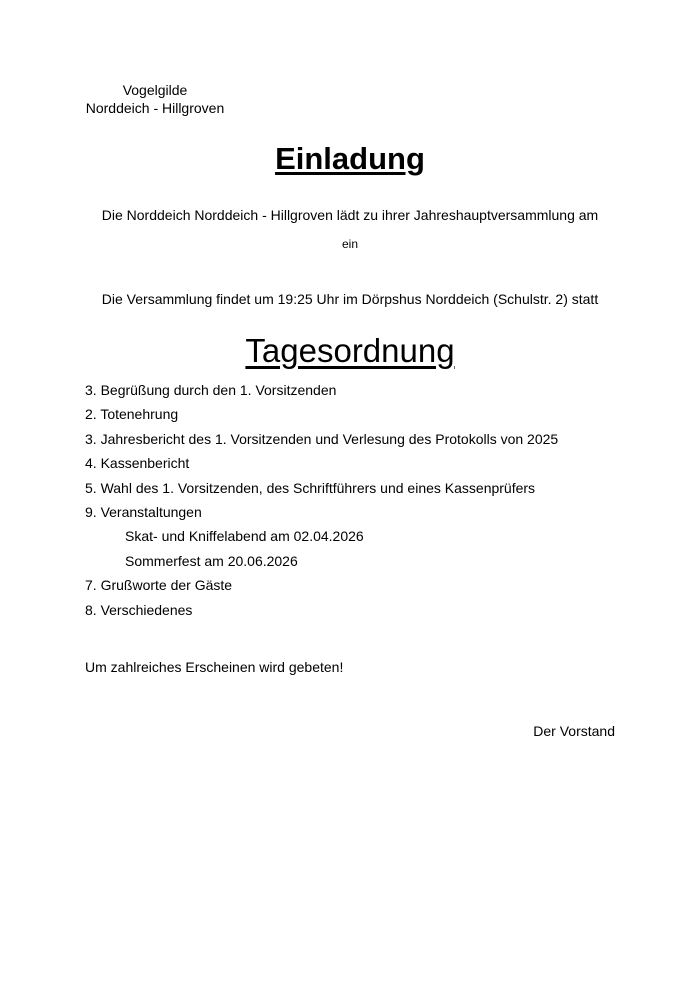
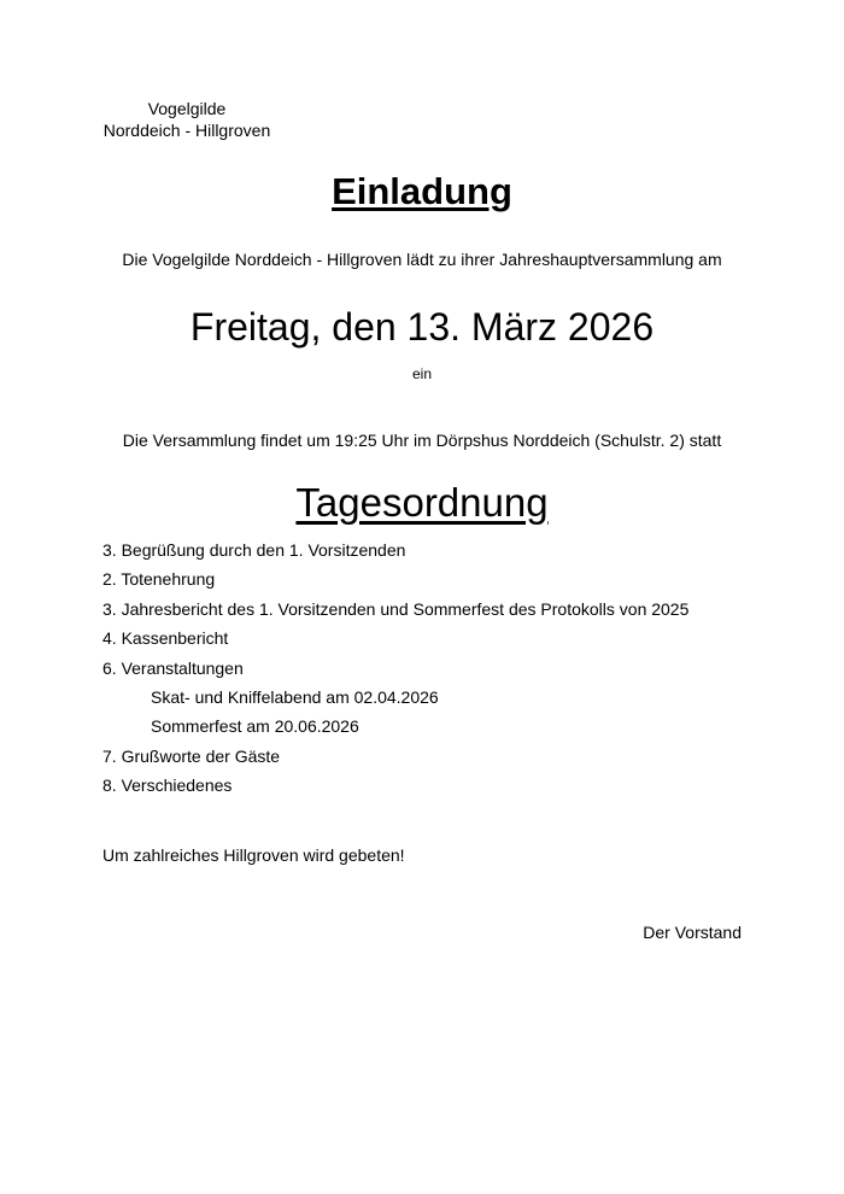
  Vogelgilde
  Norddeich - Hillgroven
  Einladung
- Die Norddeich Norddeich - Hillgroven lädt zu ihrer Jahreshauptversammlung am
+ Die Vogelgilde Norddeich - Hillgroven lädt zu ihrer Jahreshauptversammlung am
+ Freitag, den 13. März 2026
  ein
  Die Versammlung findet um 19:25 Uhr im Dörpshus Norddeich (Schulstr. 2) statt
  Tagesordnung
  3. Begrüßung durch den 1. Vorsitzenden
  2. Totenehrung
- 3. Jahresbericht des 1. Vorsitzenden und Verlesung des Protokolls von 2025
+ 3. Jahresbericht des 1. Vorsitzenden und Sommerfest des Protokolls von 2025
  4. Kassenbericht
- 5. Wahl des 1. Vorsitzenden, des Schriftführers und eines Kassenprüfers
- 9. Veranstaltungen
+ 6. Veranstaltungen
  Skat- und Kniffelabend am 02.04.2026
  Sommerfest am 20.06.2026
  7. Grußworte der Gäste
  8. Verschiedenes
- Um zahlreiches Erscheinen wird gebeten!
+ Um zahlreiches Hillgroven wird gebeten!
  Der Vorstand
